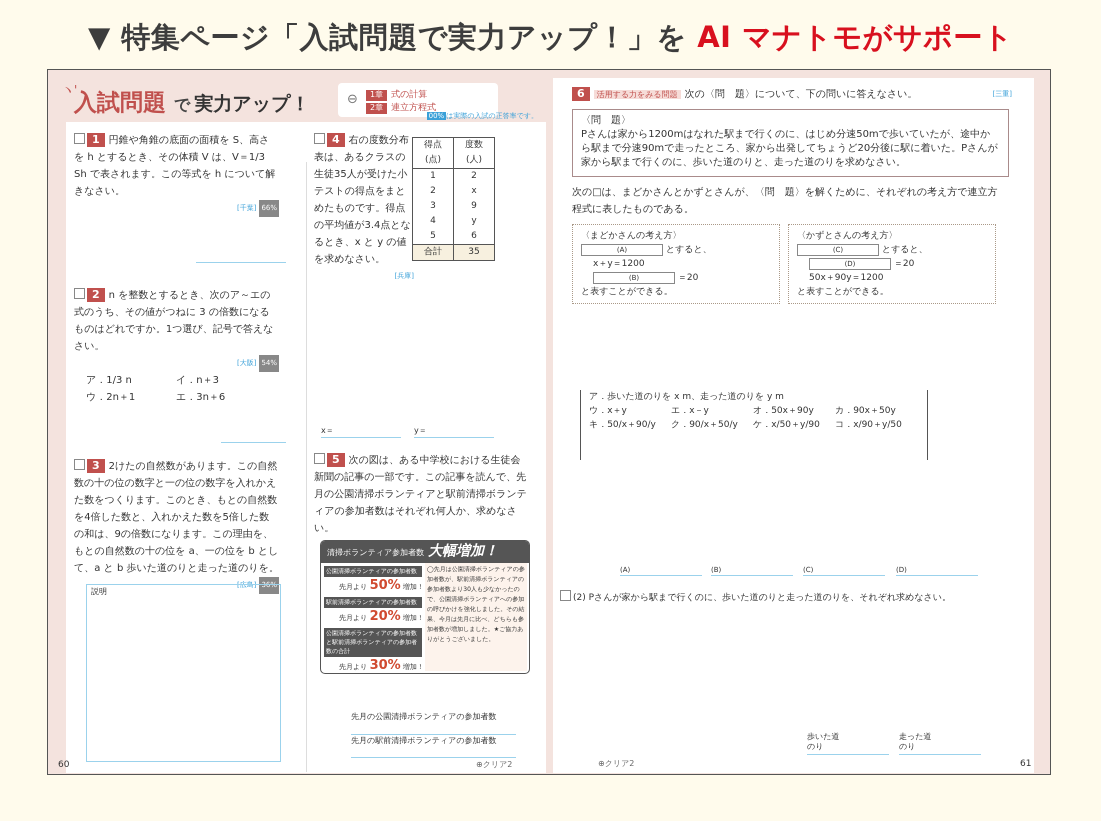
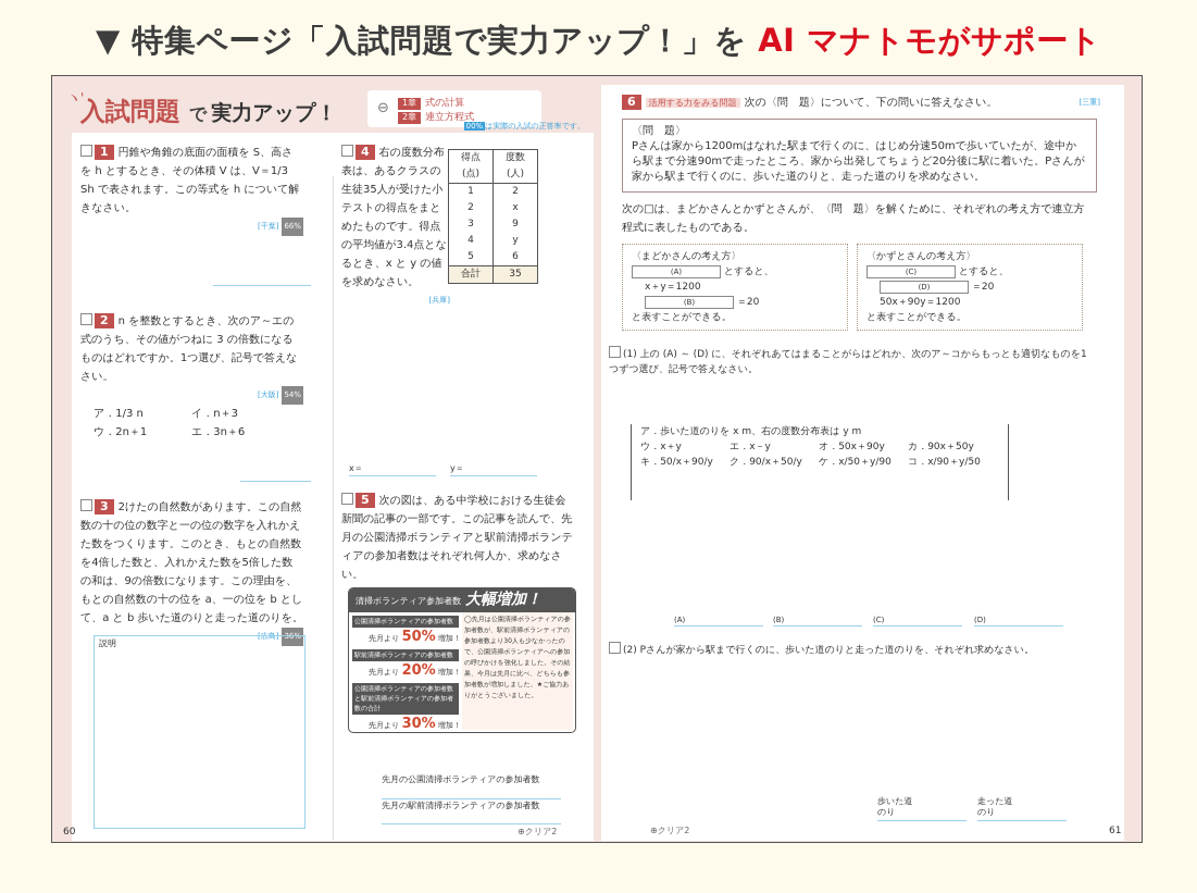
  ▼ 特集ページ「入試問題で実力アップ！」を AI マナトモがサポート
  ヽ'
  入試問題 で 実力アップ！
  ⊖
  1章 式の計算
  2章 連立方程式
  00% は実際の入試の正答率です。
  1 円錐や角錐の底面の面積を S、高さを h とするとき、その体積 V は、V＝1/3 Sh で表されます。この等式を h について解きなさい。
  [千葉] 66%
  2 n を整数とするとき、次のア～エの式のうち、その値がつねに 3 の倍数になるものはどれですか。1つ選び、記号で答えなさい。
  [大阪] 54%
  ア．1/3 n
  イ．n＋3
  ウ．2n＋1
  エ．3n＋6
  3 2けたの自然数があります。この自然数の十の位の数字と一の位の数字を入れかえた数をつくります。このとき、もとの自然数を4倍した数と、入れかえた数を5倍した数の和は、9の倍数になります。この理由を、もとの自然数の十の位を a、一の位を b として、a と b 歩いた道のりと走った道のりを。
  [広島] 36%
  説明
  4 右の度数分布表は、あるクラスの生徒35人が受けた小テストの得点をまとめたものです。得点の平均値が3.4点となるとき、x と y の値を求めなさい。
  [兵庫]
  得点(点)	度数(人)
  1	2
  2	x
  3	9
  4	y
  5	6
  合計	35
  x＝
  y＝
  5 次の図は、ある中学校における生徒会新聞の記事の一部です。この記事を読んで、先月の公園清掃ボランティアと駅前清掃ボランティアの参加者数はそれぞれ何人か、求めなさい。
  清掃ボランティア参加者数 大幅増加！
  先月より 50% 増加！
  先月より 20% 増加！
  先月より 30% 増加！
  先月の公園清掃ボランティアの参加者数
  先月の駅前清掃ボランティアの参加者数
  ⊕クリア2
  60
  6 活用する力をみる問題 次の〈問 題〉について、下の問いに答えなさい。
  [三重]
  〈問 題〉
  Pさんは家から1200mはなれた駅まで行くのに、はじめ分速50mで歩いていたが、途中から駅まで分速90mで走ったところ、家から出発してちょうど20分後に駅に着いた。Pさんが家から駅まで行くのに、歩いた道のりと、走った道のりを求めなさい。
  次の□は、まどかさんとかずとさんが、〈問 題〉を解くために、それぞれの考え方で連立方程式に表したものである。
  〈まどかさんの考え方〉
  (A) とすると、
  x＋y＝1200
  (B) ＝20
  と表すことができる。
  〈かずとさんの考え方〉
  (C) とすると、
  (D) ＝20
  50x＋90y＝1200
  と表すことができる。
+ (1) 上の (A) ～ (D) に、それぞれあてはまることがらはどれか、次のア～コからもっとも適切なものを1つずつ選び、記号で答えなさい。
- ア．歩いた道のりを x m、走った道のりを y m
+ ア．歩いた道のりを x m、右の度数分布表は y m
  ウ．x＋y
  エ．x－y
  オ．50x＋90y
  カ．90x＋50y
  キ．50/x＋90/y
  ク．90/x＋50/y
  ケ．x/50＋y/90
  コ．x/90＋y/50
  (A)
  (B)
  (C)
  (D)
  (2) Pさんが家から駅まで行くのに、歩いた道のりと走った道のりを、それぞれ求めなさい。
  歩いた道のり
  走った道のり
  ⊕クリア2
  61
